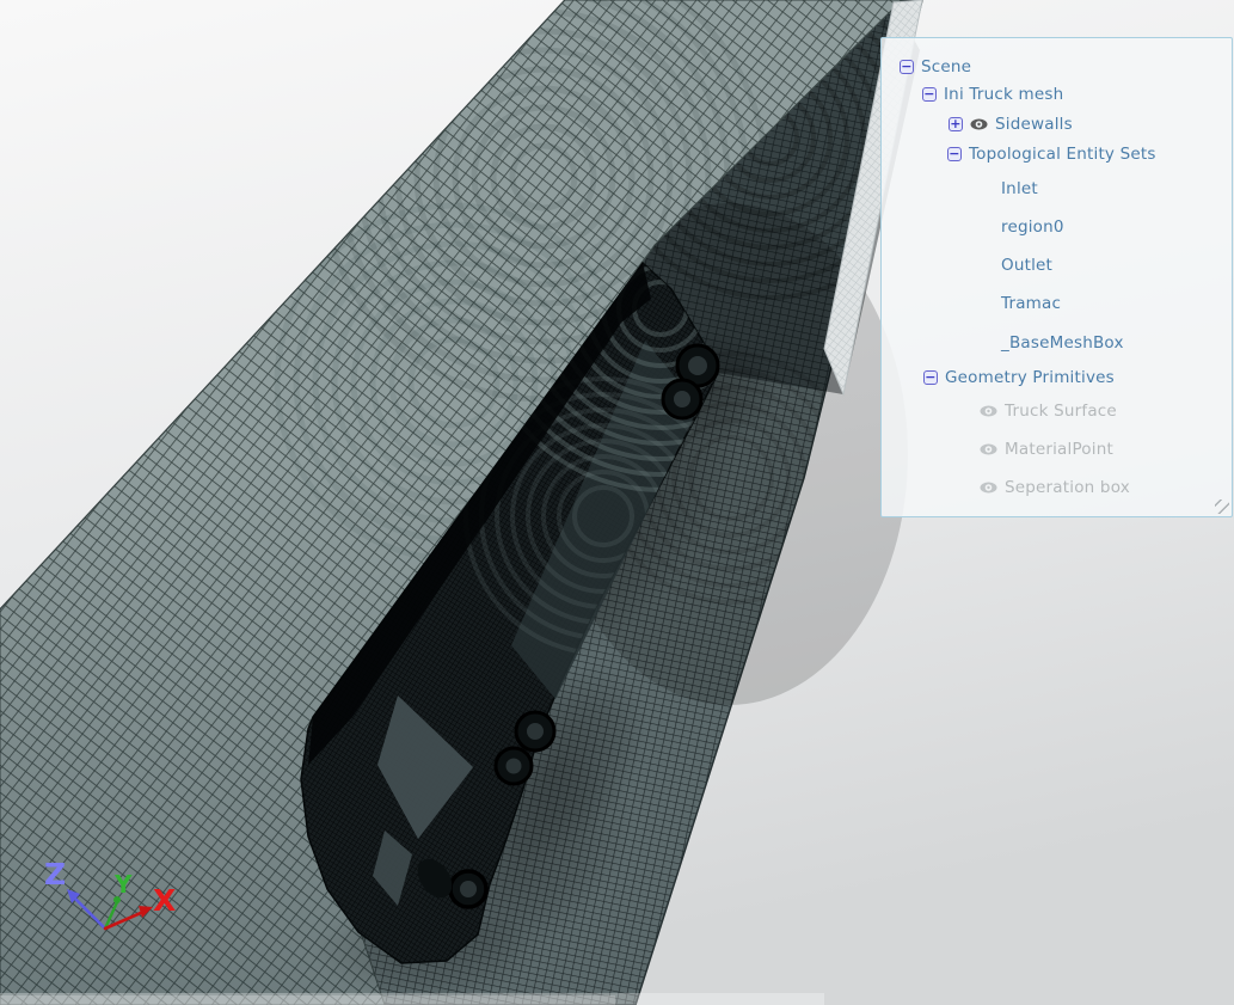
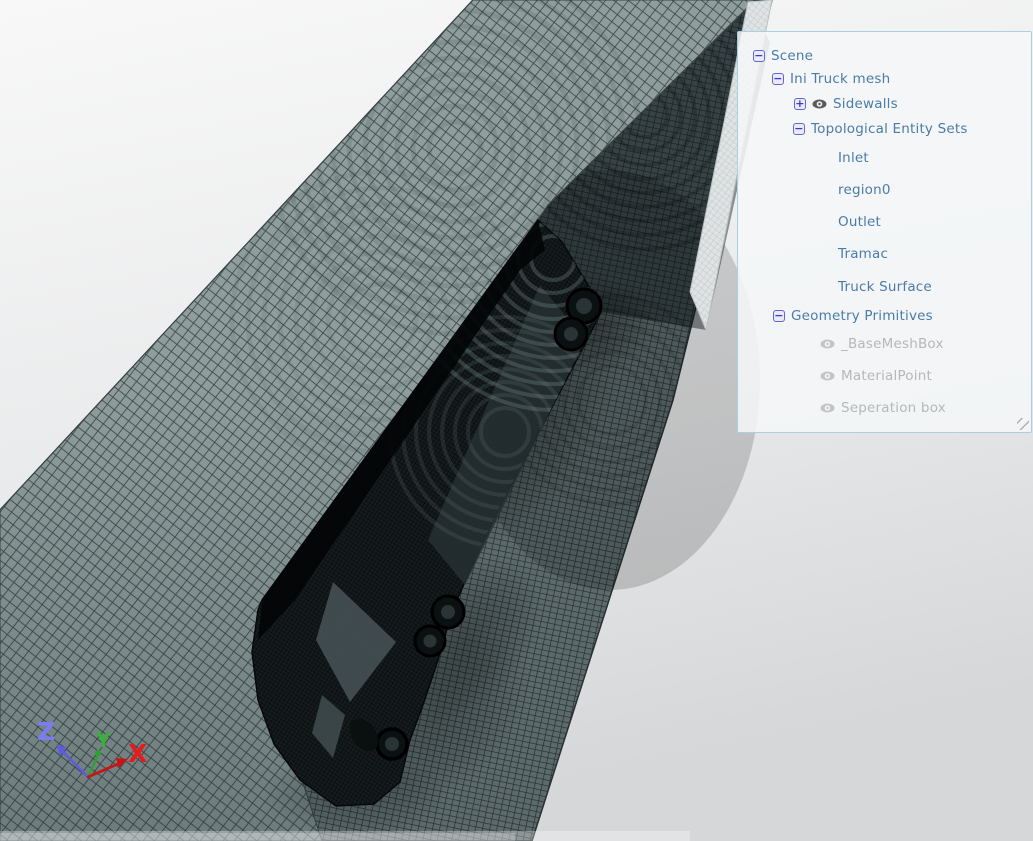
  Z
  Y
  X
  −
  Scene
  −
  Ini Truck mesh
  +
  Sidewalls
  −
  Topological Entity Sets
  Inlet
  region0
  Outlet
  Tramac
- _BaseMeshBox
+ Truck Surface
  −
  Geometry Primitives
- Truck Surface
+ _BaseMeshBox
  MaterialPoint
  Seperation box
